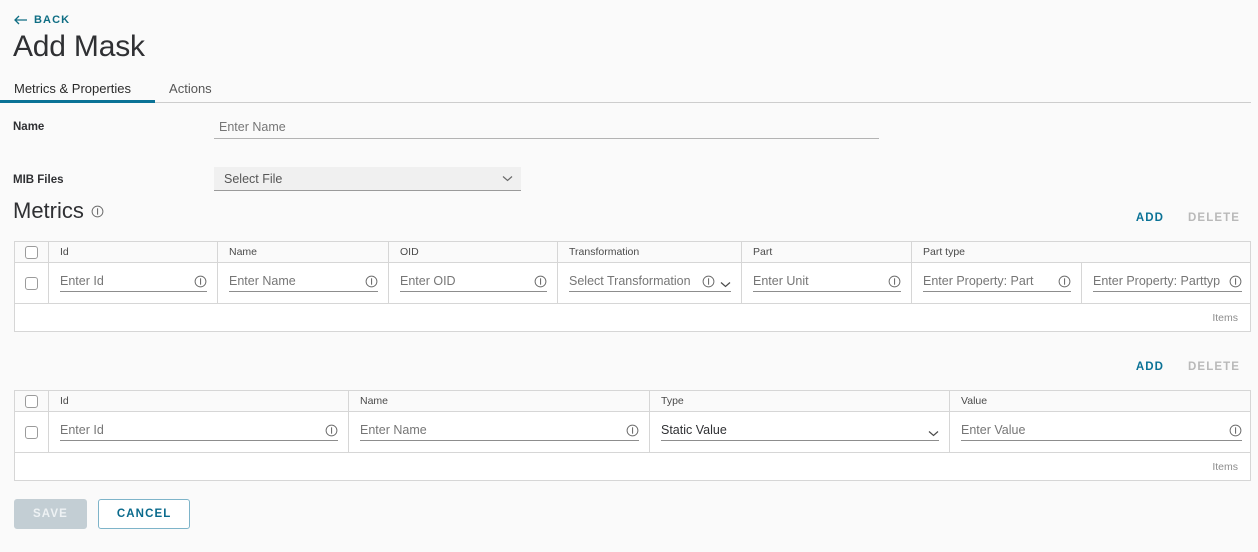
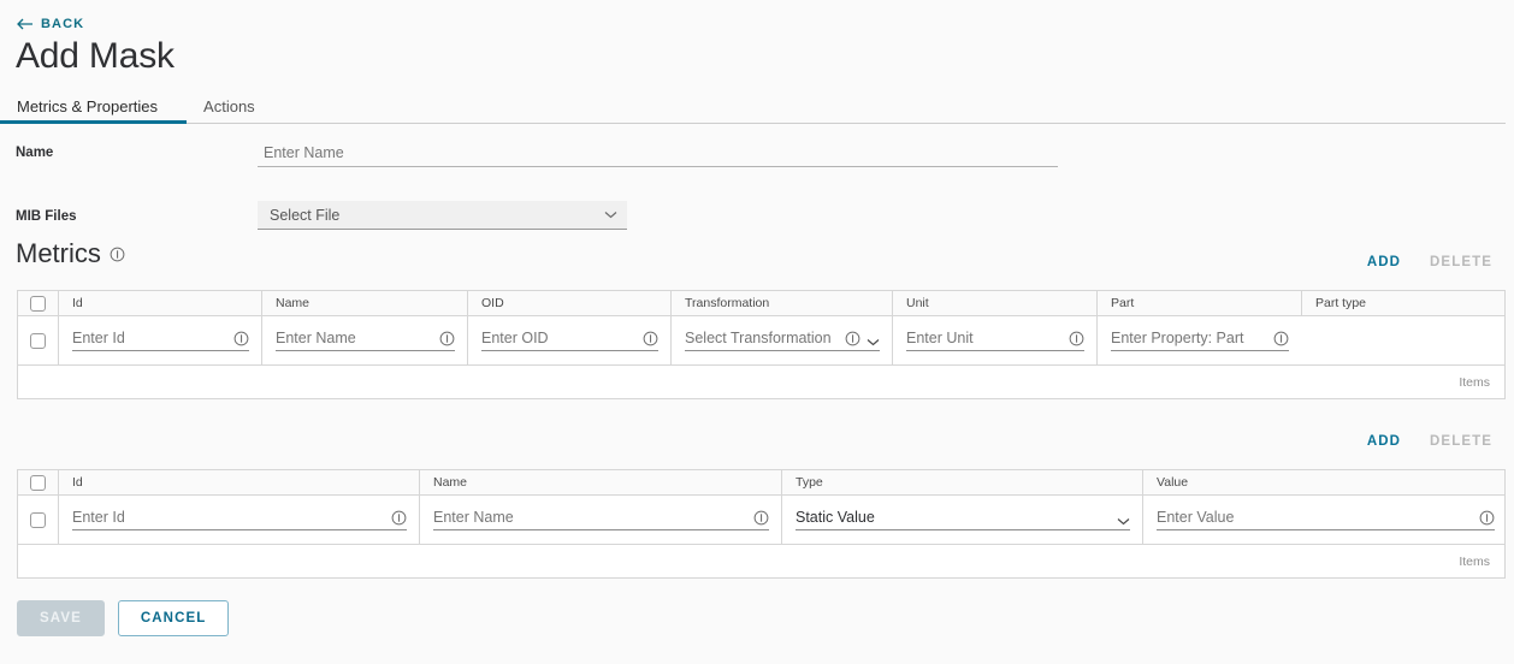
  BACK
  Add Mask
  Metrics & Properties
  Actions
  Name
  Enter Name
  MIB Files
  Select File
  Metrics
  ADD
  DELETE
  Id
  Name
  OID
  Transformation
+ Unit
  Part
  Part type
  Enter Id
  Enter Name
  Enter OID
  Select Transformation
  Enter Unit
  Enter Property: Part
- Enter Property: Parttyp
  Items
  ADD
  DELETE
  Id
  Name
  Type
  Value
  Enter Id
  Enter Name
  Static Value
  Enter Value
  Items
  SAVE
  CANCEL
